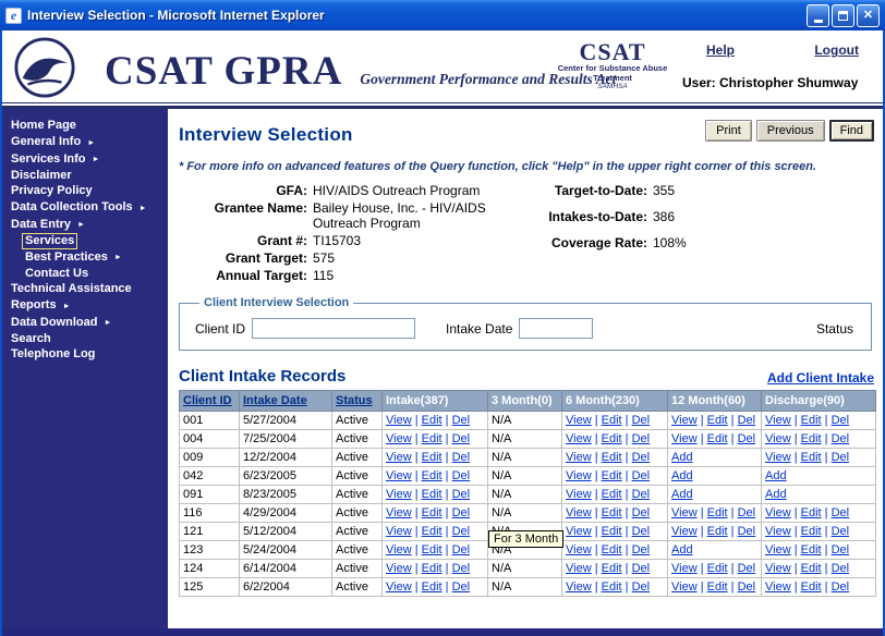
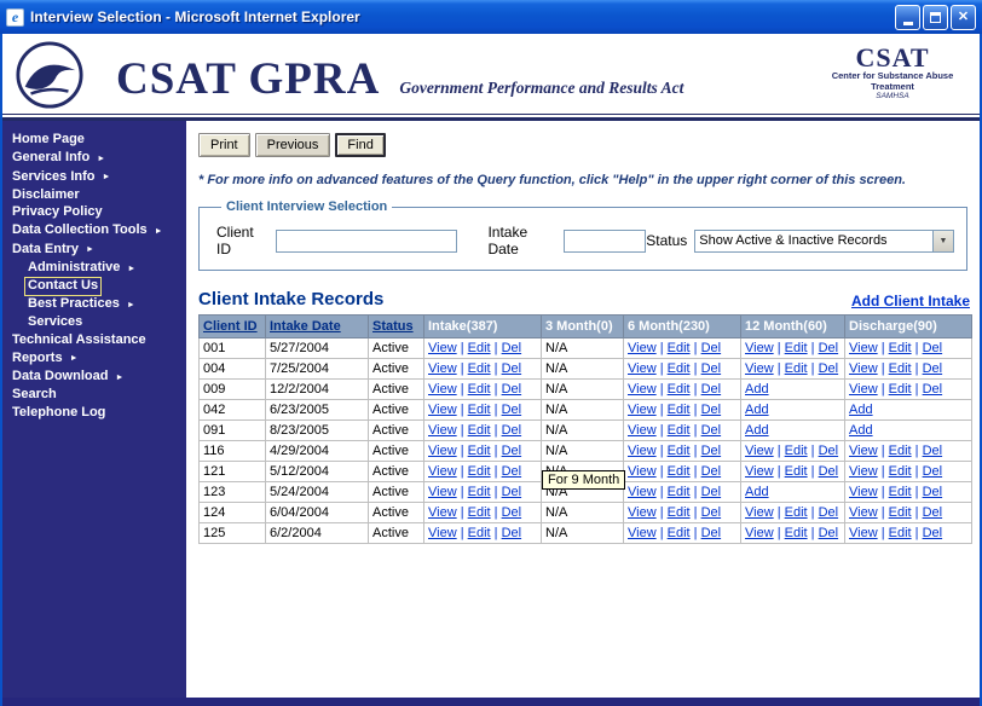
  e
  Interview Selection - Microsoft Internet Explorer
  ✕
  CSAT GPRA
  Government Performance and Results Act
  CSAT
  Center for Substance Abuse Treatment
- Help
- Logout
- User: Christopher Shumway
  Home Page
  General Info
  Services Info
  Disclaimer
  Privacy Policy
  Data Collection Tools
  Data Entry
+ Administrative
- Services
+ Contact Us
  Best Practices
- Contact Us
+ Services
  Technical Assistance
  Reports
  Data Download
  Search
  Telephone Log
- Interview Selection
  Print
  Previous
  Find
  * For more info on advanced features of the Query function, click "Help" in the upper right corner of this screen.
- GFA:
- HIV/AIDS Outreach Program
- Grantee Name:
- Bailey House, Inc. - HIV/AIDS Outreach Program
- Grant #:
- TI15703
- Grant Target:
- 575
- Annual Target:
- 115
- Target-to-Date:
- 355
- Intakes-to-Date:
- 386
- Coverage Rate:
- 108%
  Client Interview Selection
  Client ID
  Intake Date
  Status
+ Show Active & Inactive Records
  Client Intake Records
  Add Client Intake
  Client ID	Intake Date	Status	Intake(387)	3 Month(0)	6 Month(230)	12 Month(60)	Discharge(90)
  001	5/27/2004	Active	View | Edit | Del	N/A	View | Edit | Del	View | Edit | Del	View | Edit | Del
  004	7/25/2004	Active	View | Edit | Del	N/A	View | Edit | Del	View | Edit | Del	View | Edit | Del
  009	12/2/2004	Active	View | Edit | Del	N/A	View | Edit | Del	Add	View | Edit | Del
  042	6/23/2005	Active	View | Edit | Del	N/A	View | Edit | Del	Add	Add
  091	8/23/2005	Active	View | Edit | Del	N/A	View | Edit | Del	Add	Add
  116	4/29/2004	Active	View | Edit | Del	N/A	View | Edit | Del	View | Edit | Del	View | Edit | Del
  121	5/12/2004	Active	View | Edit | Del		View | Edit | Del	View | Edit | Del	View | Edit | Del
  123	5/24/2004	Active	View | Edit | Del	N/A	View | Edit | Del	Add	View | Edit | Del
- 124	6/14/2004	Active	View | Edit | Del	N/A	View | Edit | Del	View | Edit | Del	View | Edit | Del
+ 124	6/04/2004	Active	View | Edit | Del	N/A	View | Edit | Del	View | Edit | Del	View | Edit | Del
  125	6/2/2004	Active	View | Edit | Del	N/A	View | Edit | Del	View | Edit | Del	View | Edit | Del
- For 3 Month
+ For 9 Month
